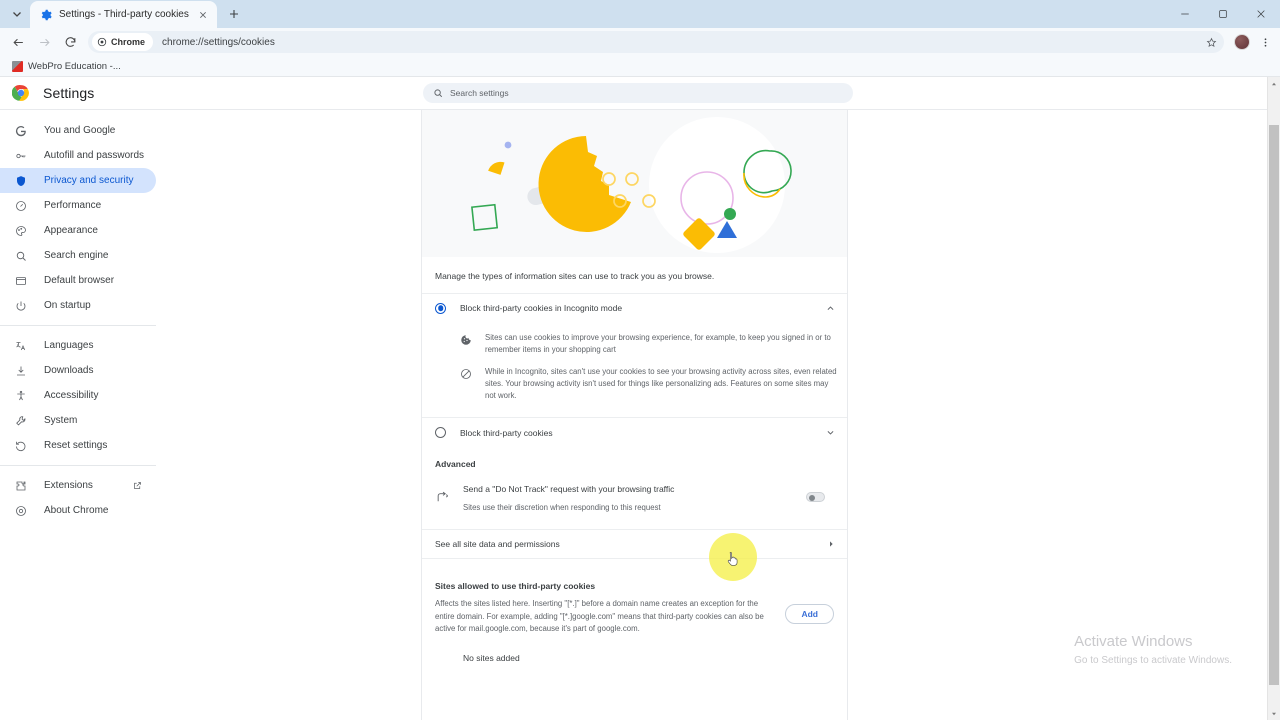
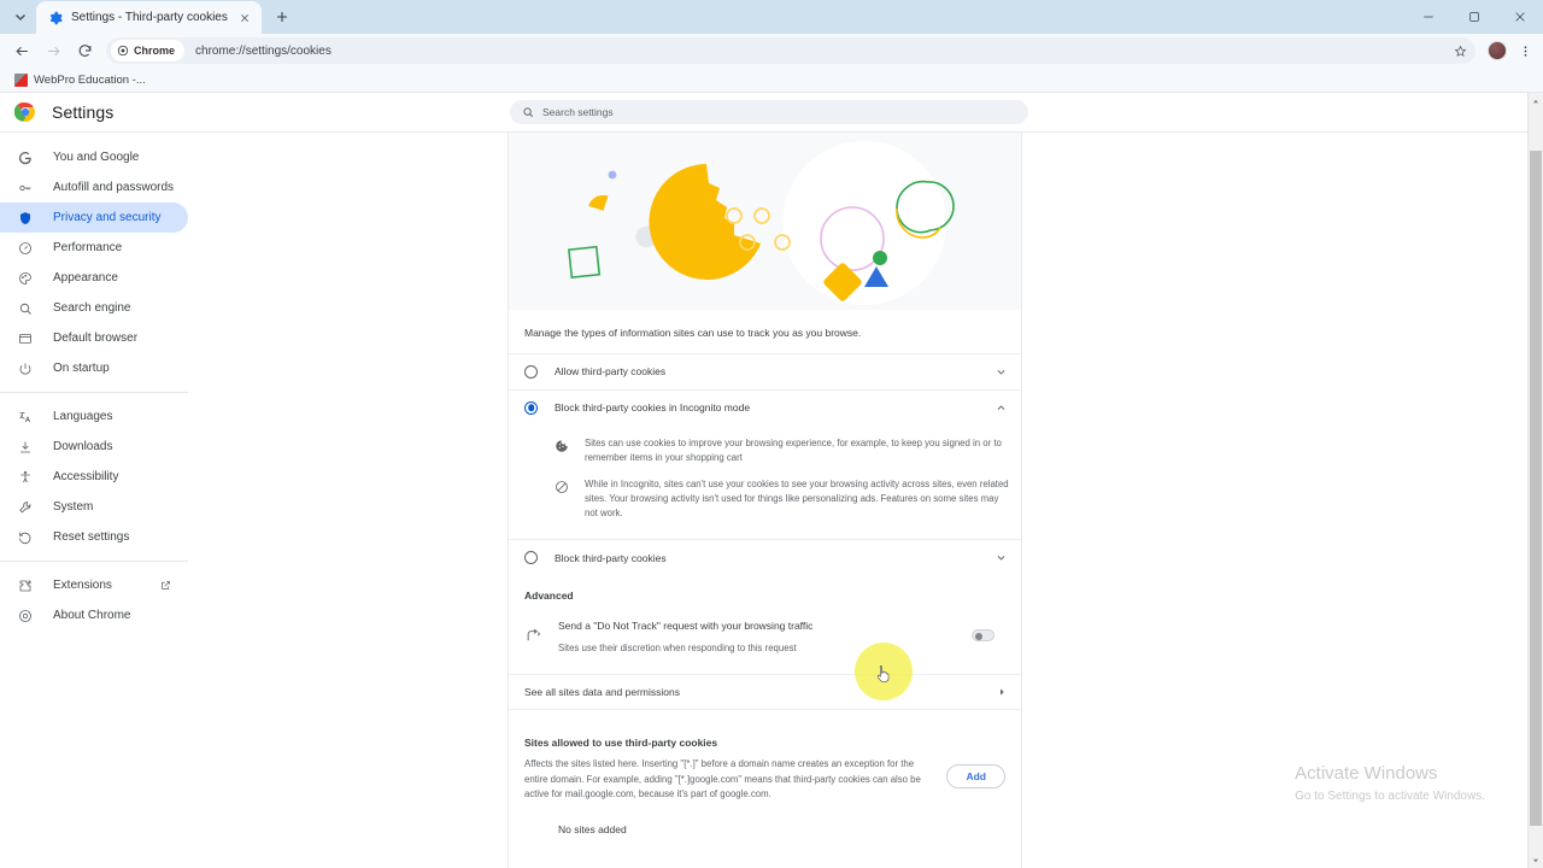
  Settings - Third-party cookies
  Chrome
  chrome://settings/cookies
  WebPro Education -...
  Settings
  Search settings
  You and Google
  Autofill and passwords
  Privacy and security
  Performance
  Appearance
  Search engine
  Default browser
  On startup
  Languages
  Downloads
  Accessibility
  System
  Reset settings
  Extensions
  About Chrome
  Manage the types of information sites can use to track you as you browse.
+ Allow third-party cookies
  Block third-party cookies in Incognito mode
  Sites can use cookies to improve your browsing experience, for example, to keep you signed in or to remember items in your shopping cart
  While in Incognito, sites can't use your cookies to see your browsing activity across sites, even related sites. Your browsing activity isn't used for things like personalizing ads. Features on some sites may not work.
  Block third-party cookies
  Advanced
  Send a "Do Not Track" request with your browsing traffic
  Sites use their discretion when responding to this request
- See all site data and permissions
+ See all sites data and permissions
  Sites allowed to use third-party cookies
  Affects the sites listed here. Inserting "[*.]" before a domain name creates an exception for the entire domain. For example, adding "[*.]google.com" means that third-party cookies can also be active for mail.google.com, because it's part of google.com.
  Add
  No sites added
  Activate Windows
  Go to Settings to activate Windows.
